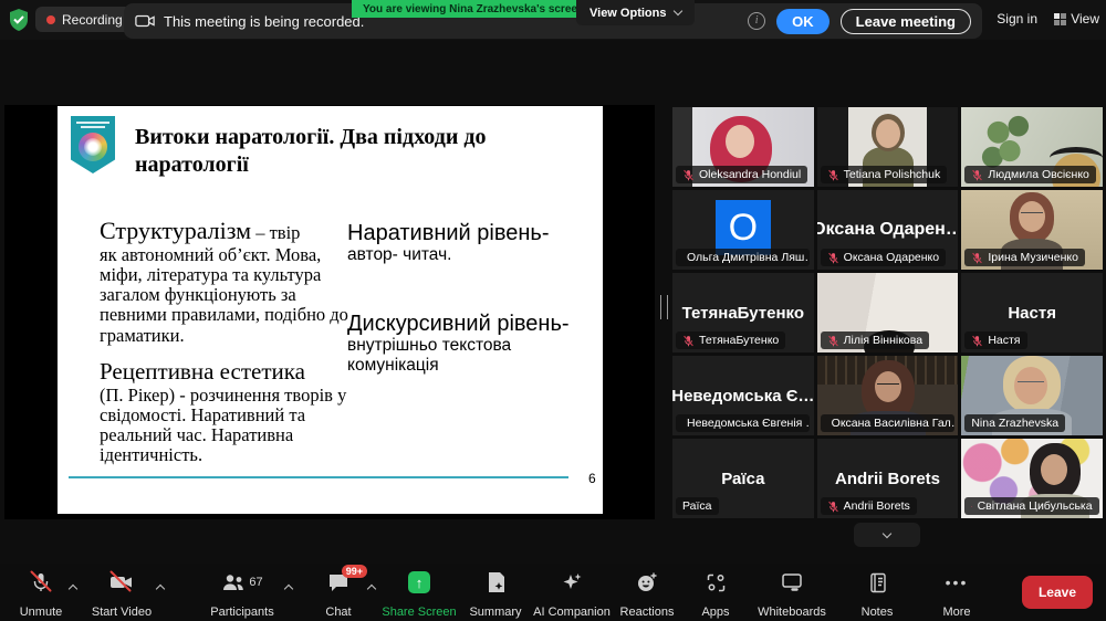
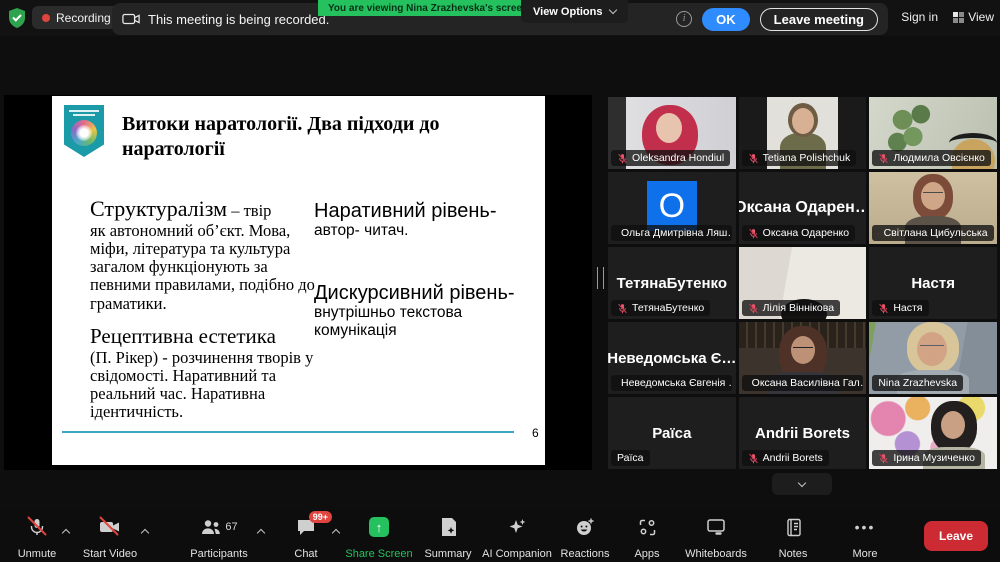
  Recording
  This meeting is being recorded.
  i
  OK
  Leave meeting
  Sign in
  View
  You are viewing Nina Zrazhevska's scree
  View Options
  Витоки наратології. Два підходи до наратології
  Структуралізм – твір
  як автономний об’єкт. Мова, міфи, література та культура загалом функціонують за певними правилами, подібно до граматики.
  Рецептивна естетика
  (П. Рікер) - розчинення творів у свідомості. Наративний та реальний час. Наративна ідентичність.
  Наративний рівень-
  автор- читач.
  Дискурсивний рівень-
  внутрішньо текстова комунікація
  6
  Oleksandra Hondiul
  Tetiana Polishchuk
  Людмила Овсієнко
  O
  Ольга Дмитрівна Ляш
  Оксана Одарен…
  Оксана Одаренко
- Ірина Музиченко
+ Світлана Цибульська
  ТетянаБутенко
  ТетянаБутенко
  Лілія Віннікова
  Настя
  Настя
  Неведомська Є…
  Неведомська Євгенія
  Оксана Василівна Гал
  Nina Zrazhevska
  Раїса
  Раїса
  Andrii Borets
  Andrii Borets
- Світлана Цибульська
+ Ірина Музиченко
  Unmute
  Start Video
  67
  Participants
  99+
  Chat
  ↑
  Share Screen
  Summary
  AI Companion
  Reactions
  Apps
  Whiteboards
  Notes
  •••
  More
  Leave
